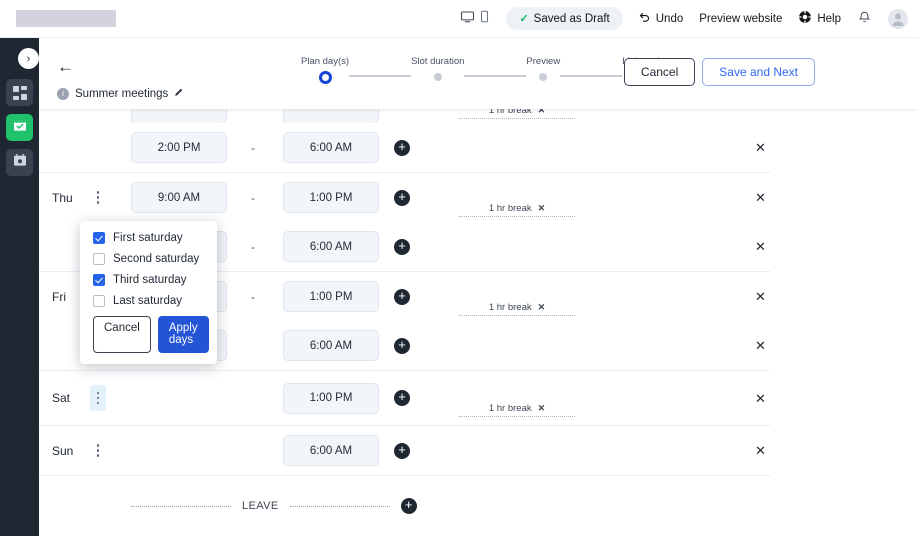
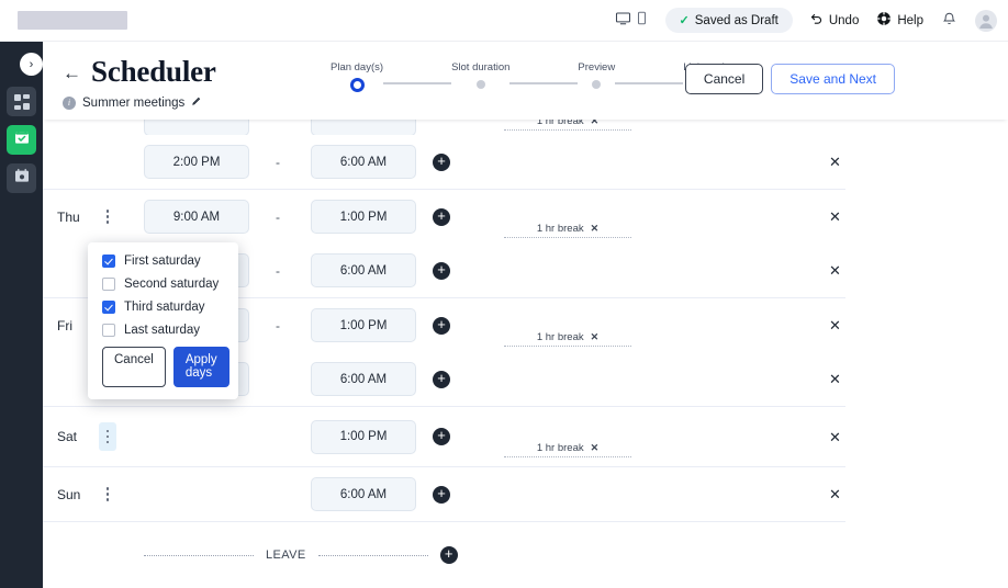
  ✓
  Saved as Draft
  Undo
- Preview website
  Help
  ›
  ←
+ Scheduler
  i
  Summer meetings
  Plan day(s)
  Slot duration
  Preview
  Cancel
  Save and Next
  1 hr break ✕
  2:00 PM
  -
  6:00 AM
  +
  ✕
  Thu
  9:00 AM
  -
  1:00 PM
  +
  1 hr break ✕
  ✕
  -
  6:00 AM
  +
  ✕
  Fri
  -
  1:00 PM
  +
  1 hr break ✕
  ✕
  6:00 AM
  +
  ✕
  Sat
  1:00 PM
  +
  1 hr break ✕
  ✕
  Sun
  6:00 AM
  +
  ✕
  LEAVE
  +
  First saturday
  Second saturday
  Third saturday
  Last saturday
  Cancel
  Apply days
